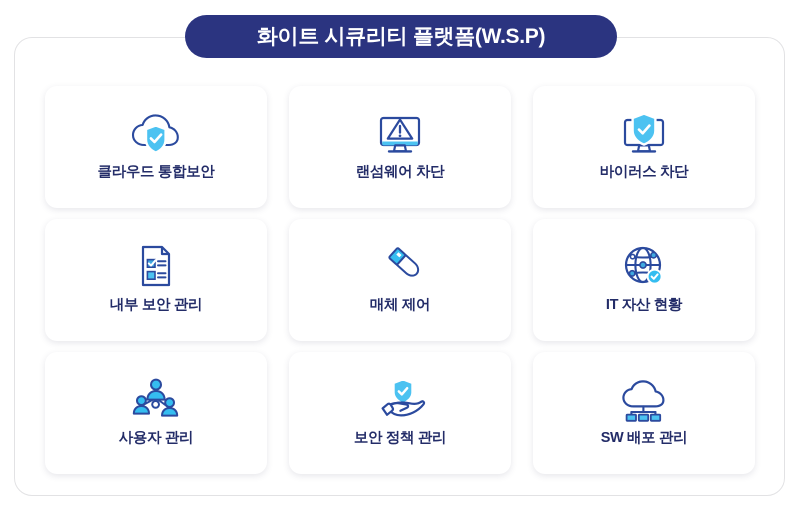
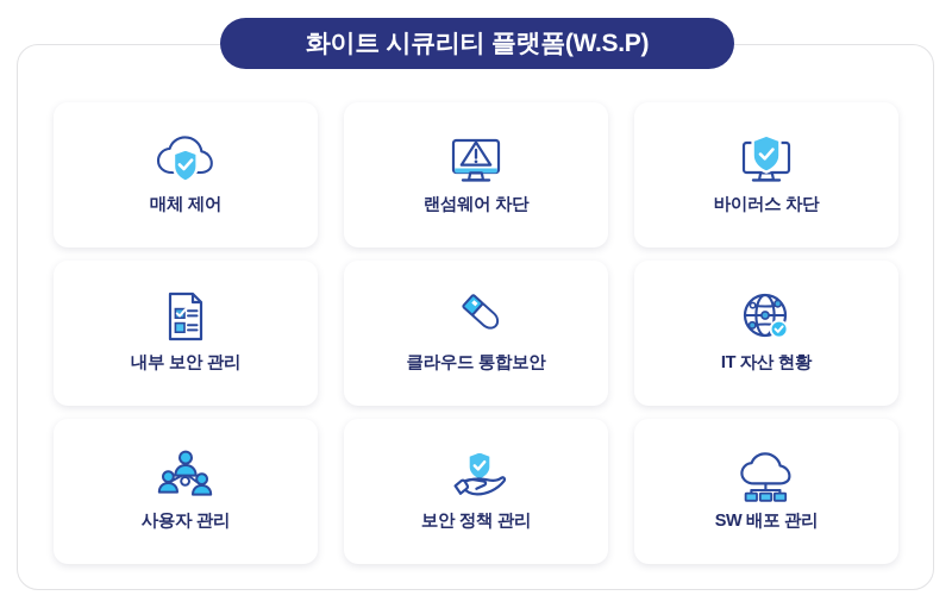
  화이트 시큐리티 플랫폼(W.S.P)
- 클라우드 통합보안
+ 매체 제어
  랜섬웨어 차단
  바이러스 차단
  내부 보안 관리
- 매체 제어
+ 클라우드 통합보안
  IT 자산 현황
  사용자 관리
  보안 정책 관리
  SW 배포 관리
